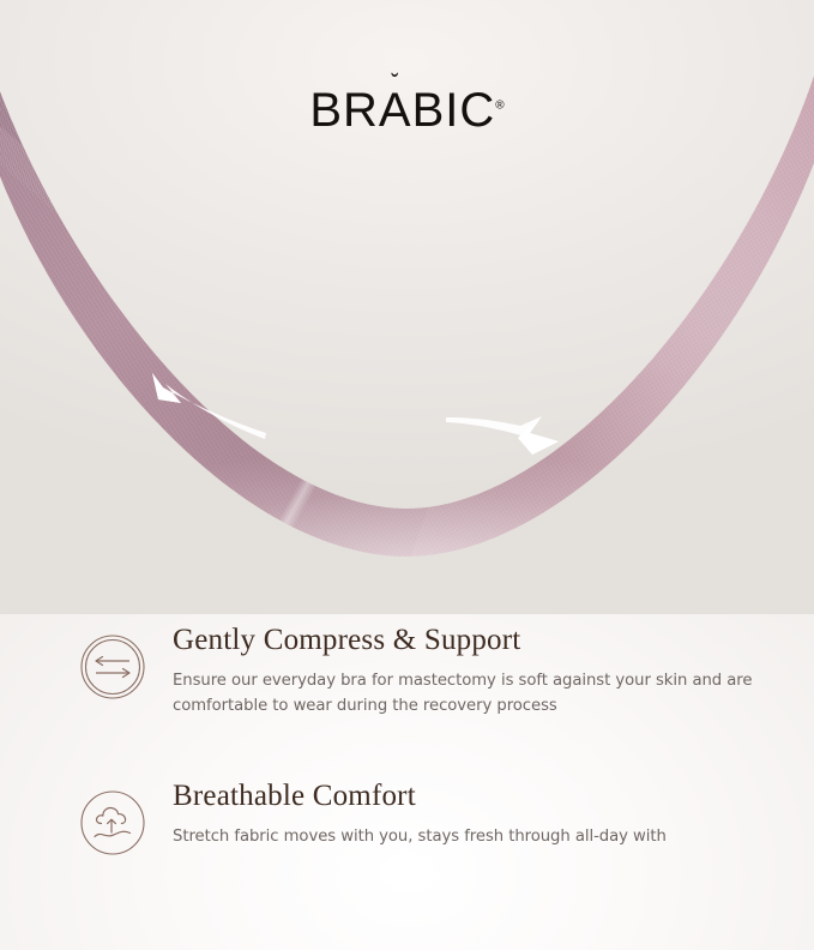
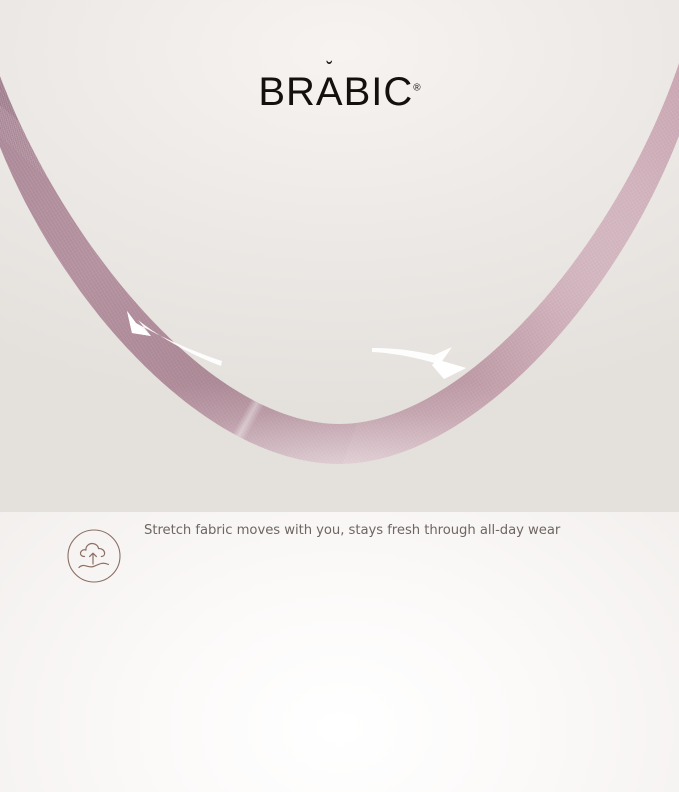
  BRABIC®
- Gently Compress & Support
- Ensure our everyday bra for mastectomy is soft against your skin and are comfortable to wear during the recovery process
- Breathable Comfort
- Stretch fabric moves with you, stays fresh through all-day with
+ Stretch fabric moves with you, stays fresh through all-day wear
